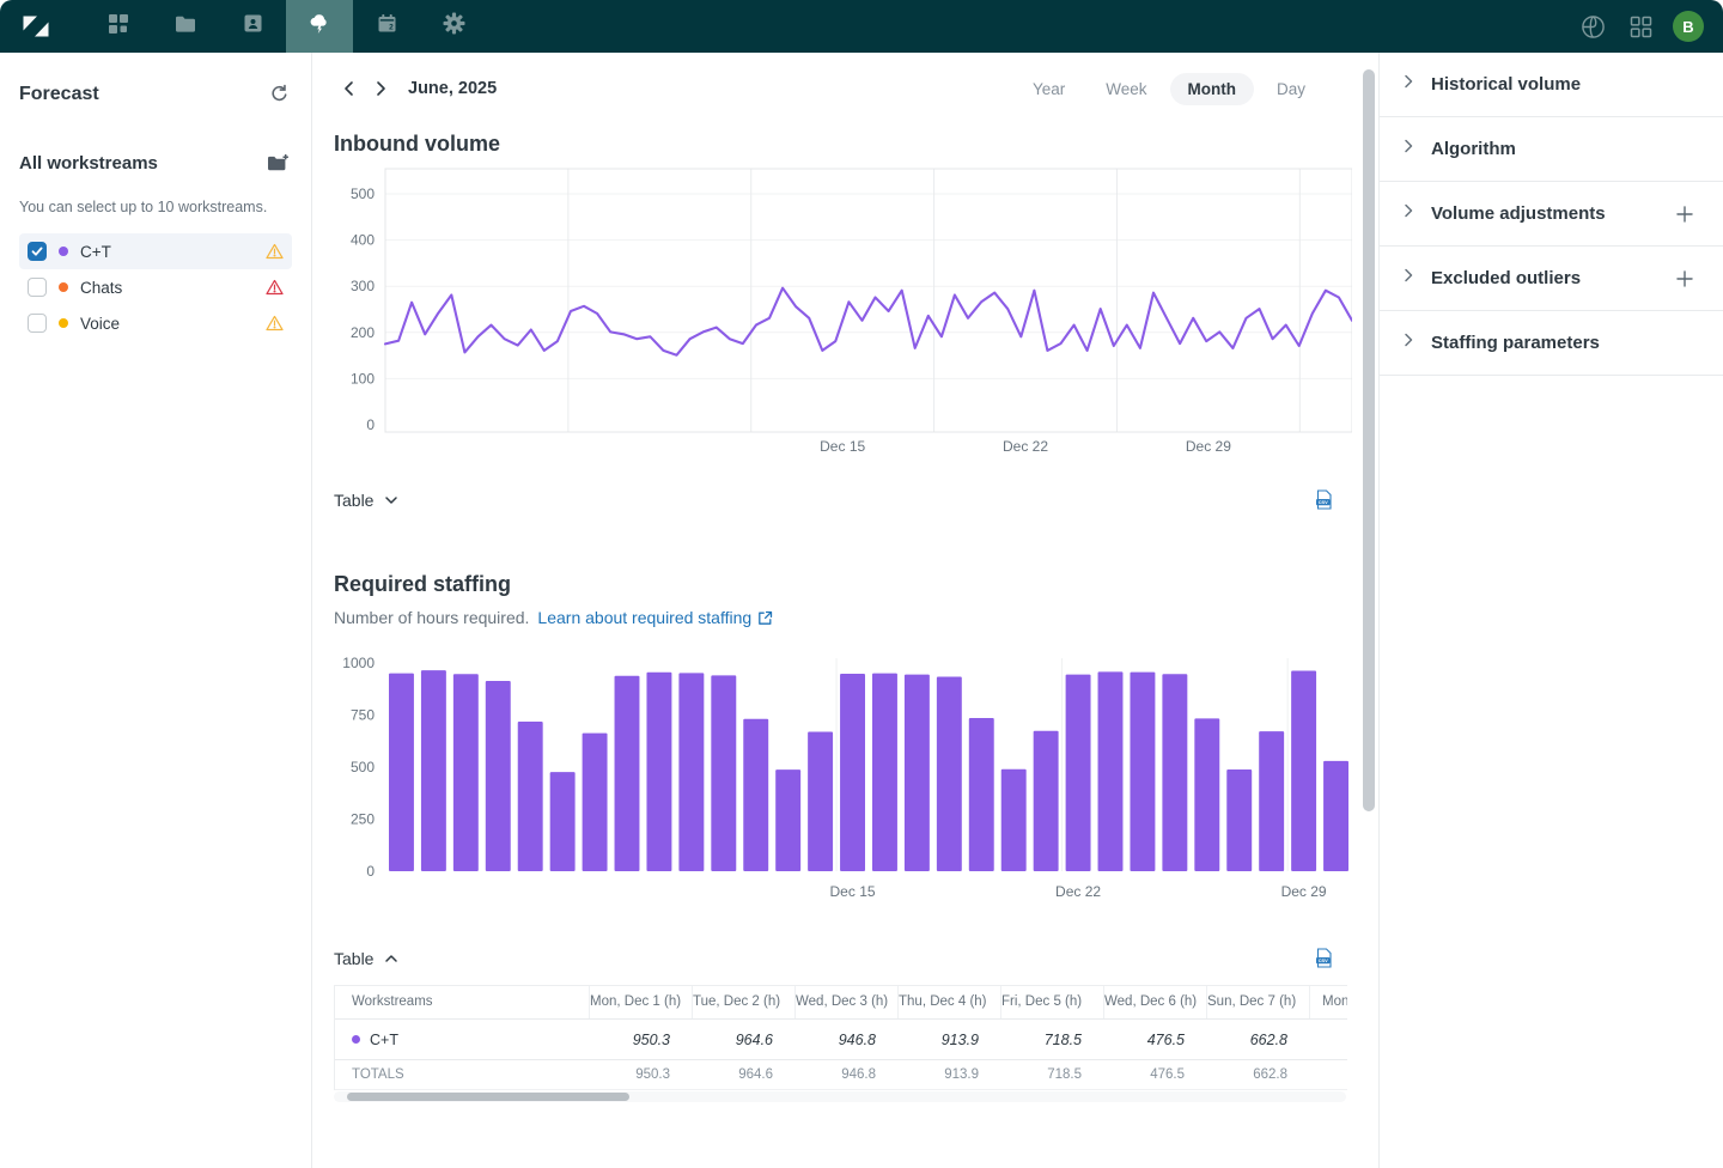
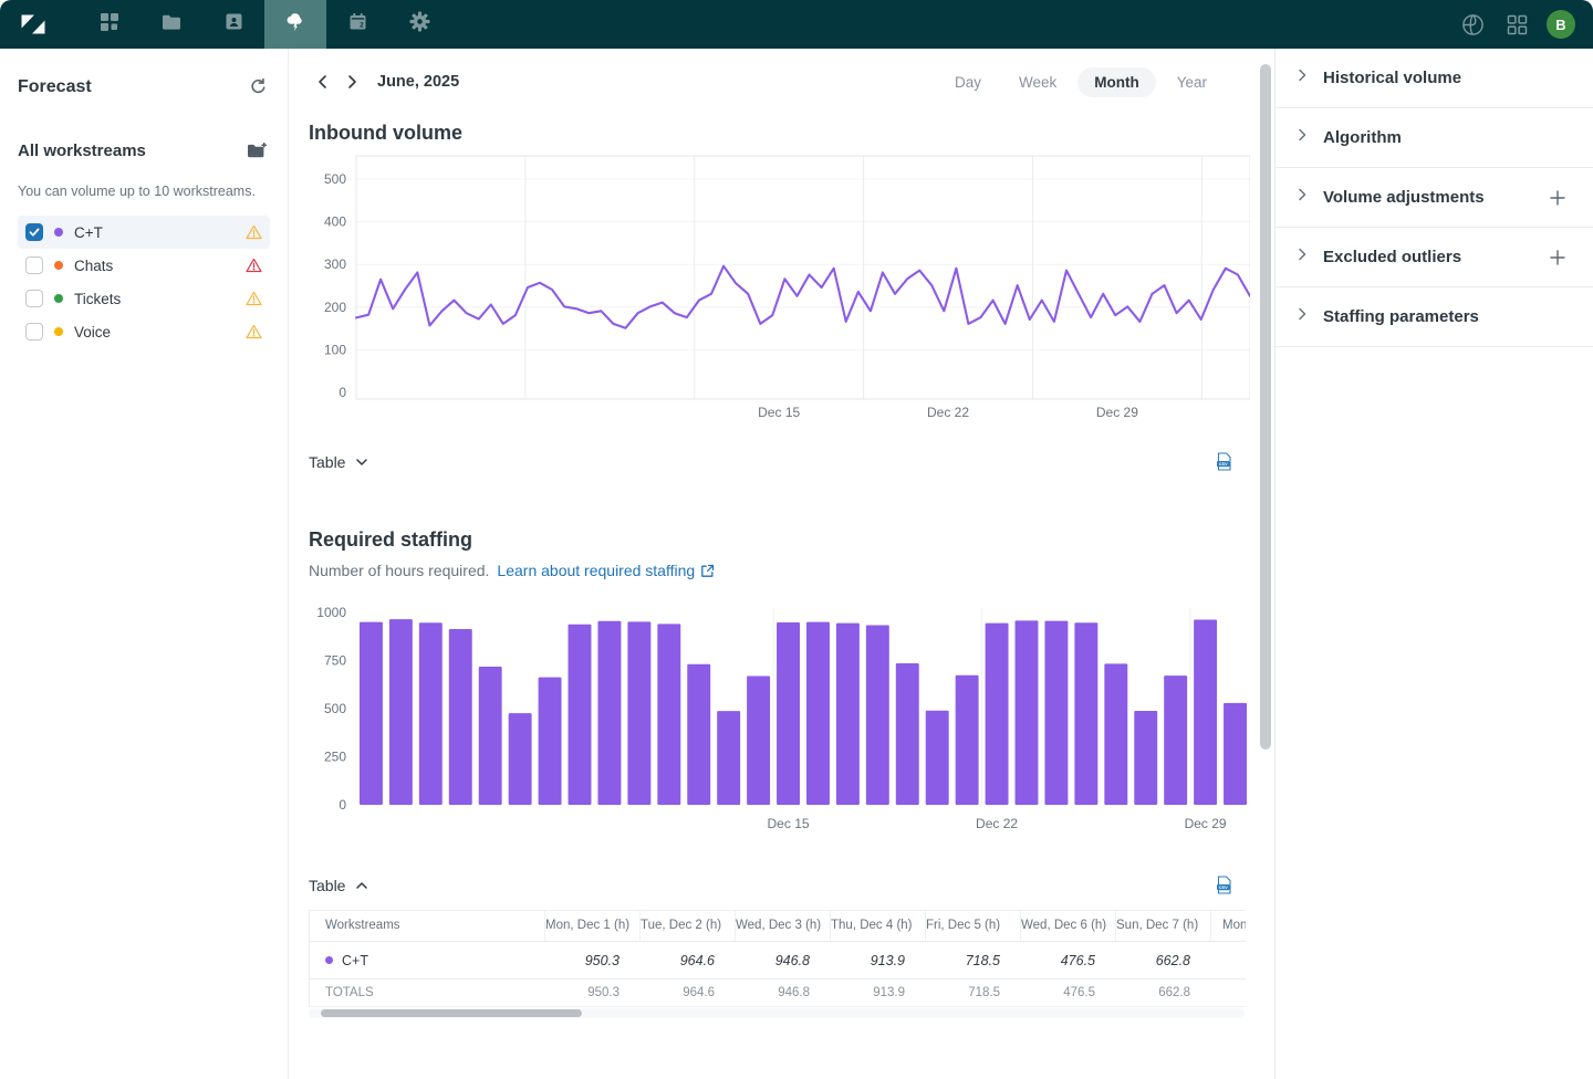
  B
  Forecast
  All workstreams
- You can select up to 10 workstreams.
+ You can volume up to 10 workstreams.
  C+T
  Chats
+ Tickets
  Voice
  June, 2025
- Year
+ Day
  Week
  Month
- Day
+ Year
  Inbound volume
  0
  100
  200
  300
  400
  500
  Dec 15
  Dec 22
  Dec 29
  Table
  Required staffing
  Number of hours required.
  Learn about required staffing
  0
  250
  500
  750
  1000
  Dec 15
  Dec 22
  Dec 29
  Table
  Workstreams
  Mon, Dec 1 (h)
  Tue, Dec 2 (h)
  Wed, Dec 3 (h)
  Thu, Dec 4 (h)
  Fri, Dec 5 (h)
  Wed, Dec 6 (h)
  Sun, Dec 7 (h)
  Mon
  C+T
  950.3
  964.6
  946.8
  913.9
  718.5
  476.5
  662.8
  TOTALS
  950.3
  964.6
  946.8
  913.9
  718.5
  476.5
  662.8
  Historical volume
  Algorithm
  Volume adjustments
  Excluded outliers
  Staffing parameters
